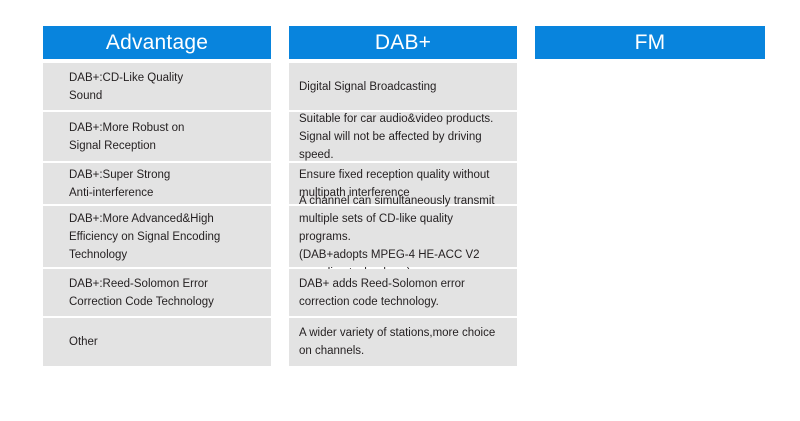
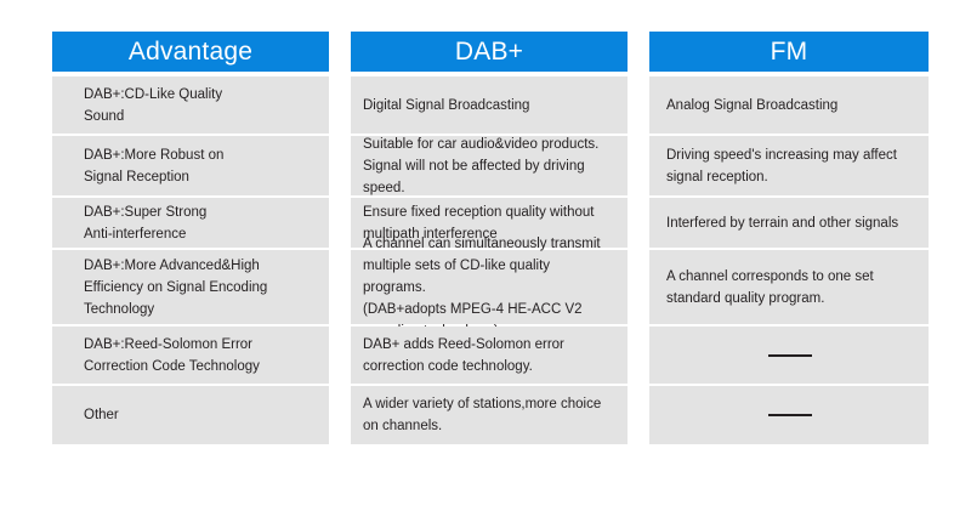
  Advantage
  DAB+:CD-Like Quality
  Sound
  DAB+:More Robust on
  Signal Reception
  DAB+:Super Strong
  Anti-interference
  DAB+:More Advanced&High
  Efficiency on Signal Encoding
  Technology
  DAB+:Reed-Solomon Error
  Correction Code Technology
  Other
  DAB+
  Digital Signal Broadcasting
  Suitable for car audio&video products.
  Signal will not be affected by driving
  speed.
  Ensure fixed reception quality without
  multipath interference
  A channel can simultaneously transmit
  multiple sets of CD-like quality programs.
  (DAB+adopts MPEG-4 HE-ACC V2
  DAB+ adds Reed-Solomon error
  correction code technology.
  A wider variety of stations,more choice
  on channels.
  FM
+ Analog Signal Broadcasting
+ Driving speed's increasing may affect
+ signal reception.
+ Interfered by terrain and other signals
+ A channel corresponds to one set
+ standard quality program.
